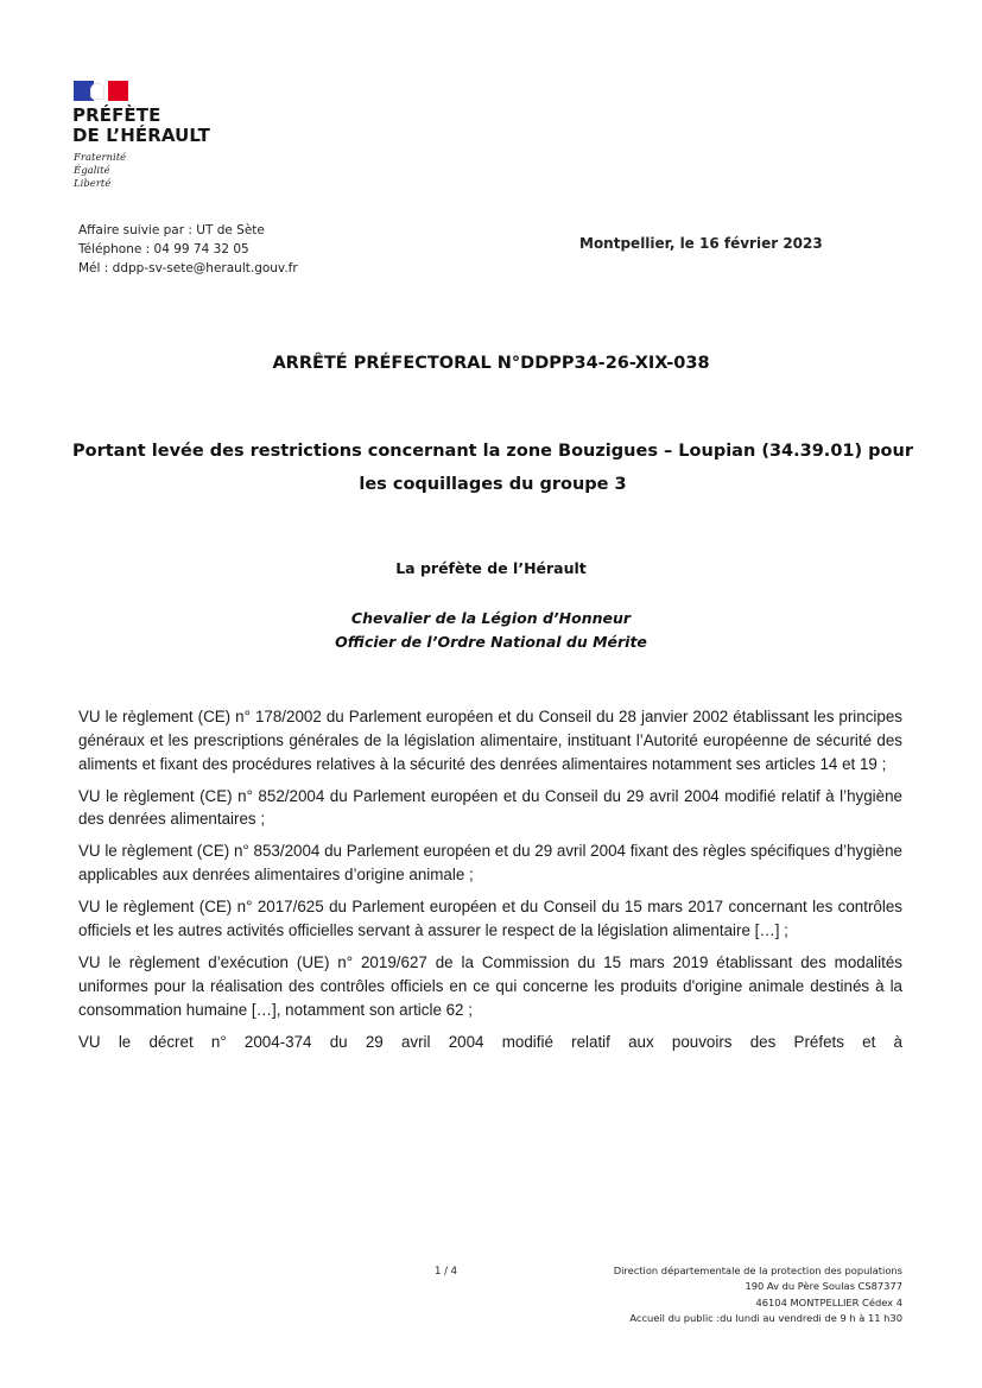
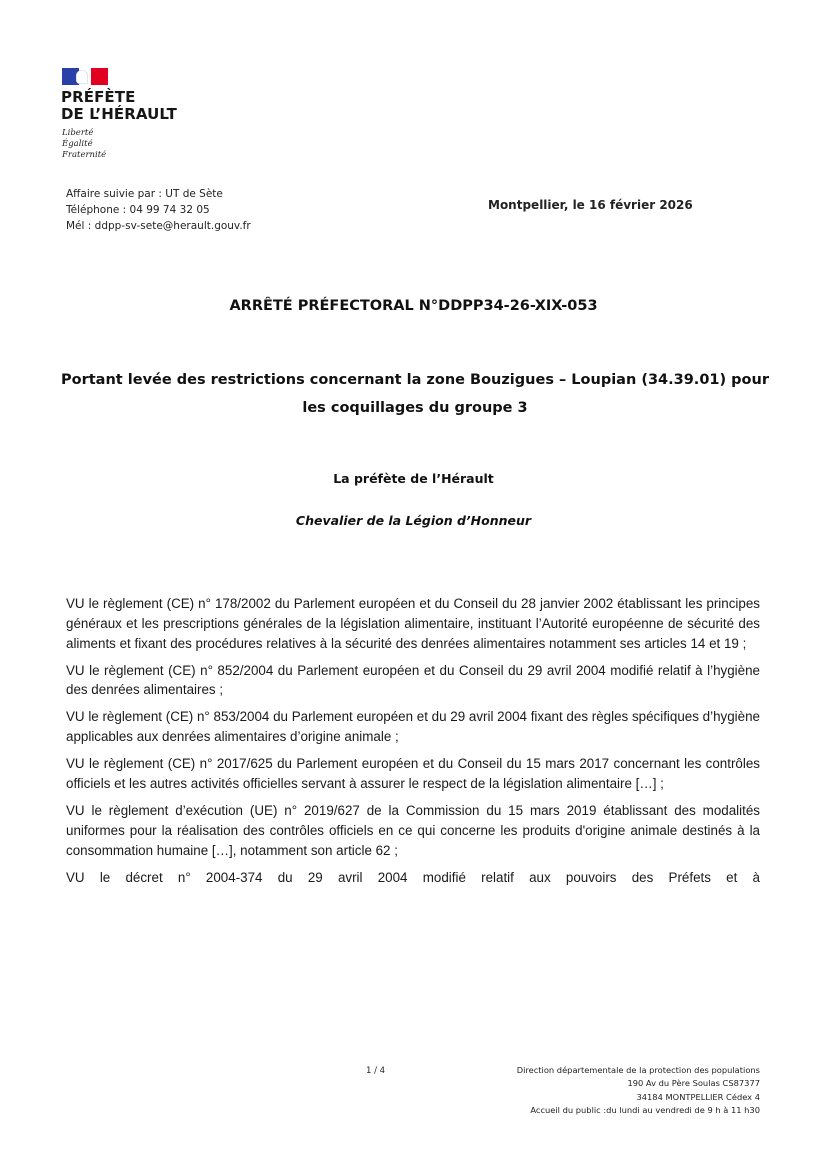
  PRÉFÈTE
  DE L’HÉRAULT
- Fraternité
+ Liberté
  Égalité
- Liberté
+ Fraternité
  Affaire suivie par : UT de Sète
  Téléphone : 04 99 74 32 05
  Mél : ddpp-sv-sete@herault.gouv.fr
- Montpellier, le 16 février 2023
+ Montpellier, le 16 février 2026
- ARRÊTÉ PRÉFECTORAL N°DDPP34-26-XIX-038
+ ARRÊTÉ PRÉFECTORAL N°DDPP34-26-XIX-053
  Portant levée des restrictions concernant la zone Bouzigues – Loupian (34.39.01) pour les coquillages du groupe 3
  La préfète de l’Hérault
  Chevalier de la Légion d’Honneur
- Officier de l’Ordre National du Mérite
  VU le règlement (CE) n° 178/2002 du Parlement européen et du Conseil du 28 janvier 2002 établissant les principes généraux et les prescriptions générales de la législation alimentaire, instituant l’Autorité européenne de sécurité des aliments et fixant des procédures relatives à la sécurité des denrées alimentaires notamment ses articles 14 et 19 ;
  VU le règlement (CE) n° 852/2004 du Parlement européen et du Conseil du 29 avril 2004 modifié relatif à l’hygiène des denrées alimentaires ;
  VU le règlement (CE) n° 853/2004 du Parlement européen et du 29 avril 2004 fixant des règles spécifiques d’hygiène applicables aux denrées alimentaires d’origine animale ;
  VU le règlement (CE) n° 2017/625 du Parlement européen et du Conseil du 15 mars 2017 concernant les contrôles officiels et les autres activités officielles servant à assurer le respect de la législation alimentaire […] ;
  VU le règlement d’exécution (UE) n° 2019/627 de la Commission du 15 mars 2019 établissant des modalités uniformes pour la réalisation des contrôles officiels en ce qui concerne les produits d'origine animale destinés à la consommation humaine […], notamment son article 62 ;
  VU le décret n° 2004-374 du 29 avril 2004 modifié relatif aux pouvoirs des Préfets et à
  1 / 4
  Direction départementale de la protection des populations
  190 Av du Père Soulas CS87377
- 46104 MONTPELLIER Cédex 4
+ 34184 MONTPELLIER Cédex 4
  Accueil du public :du lundi au vendredi de 9 h à 11 h30
